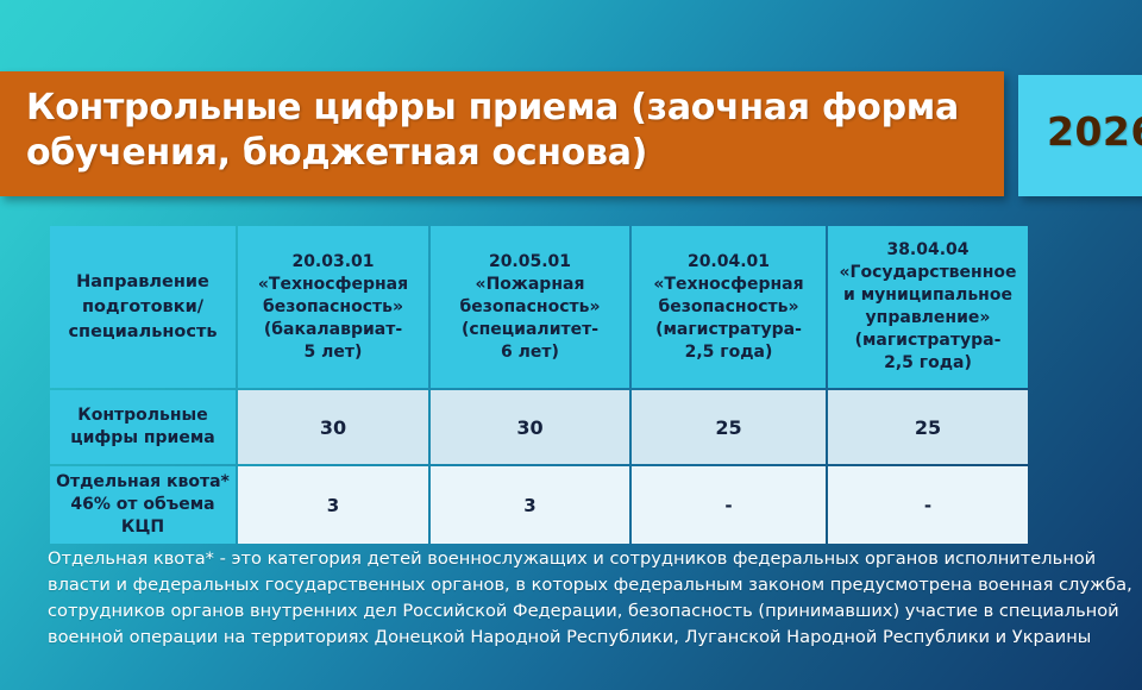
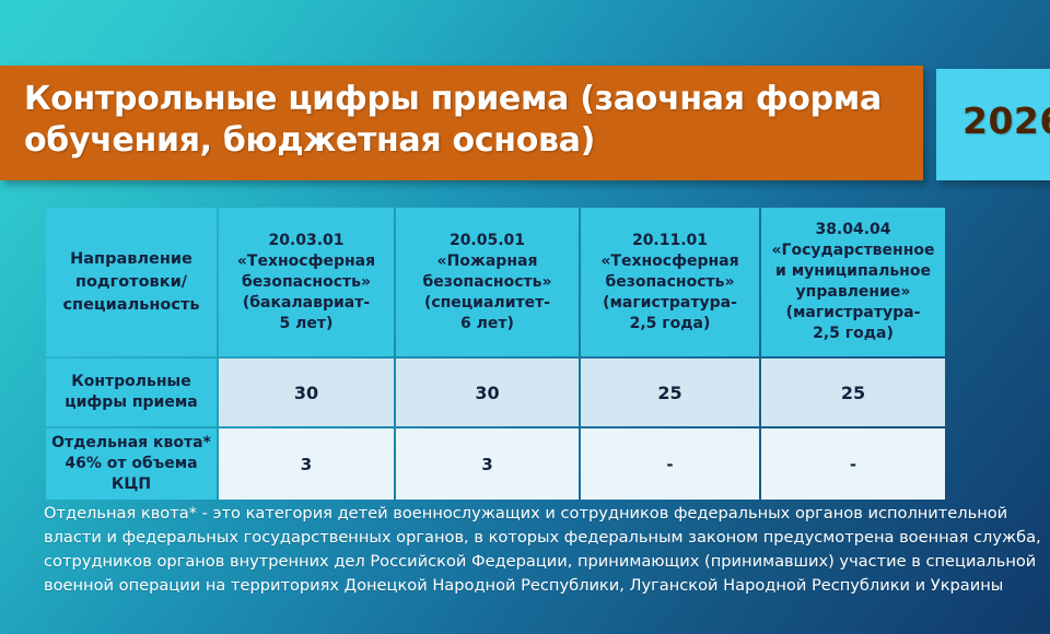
  Контрольные цифры приема (заочная форма
  обучения, бюджетная основа)
  202
- Направление подготовки/ специальность	20.03.01 «Техносферная безопасность» (бакалавриат- 5 лет)	20.05.01 «Пожарная безопасность» (специалитет- 6 лет)	20.04.01 «Техносферная безопасность» (магистратура- 2,5 года)	38.04.04 «Государственное и муниципальное управление» (магистратура- 2,5 года)
+ Направление подготовки/ специальность	20.03.01 «Техносферная безопасность» (бакалавриат- 5 лет)	20.05.01 «Пожарная безопасность» (специалитет- 6 лет)	20.11.01 «Техносферная безопасность» (магистратура- 2,5 года)	38.04.04 «Государственное и муниципальное управление» (магистратура- 2,5 года)
  Контрольные цифры приема	30	30	25	25
  Отдельная квота* 46% от объема КЦП	3	3	-	-
- Отдельная квота* - это категория детей военнослужащих и сотрудников федеральных органов исполнительной власти и федеральных государственных органов, в которых федеральным законом предусмотрена военная служба, сотрудников органов внутренних дел Российской Федерации, безопасность (принимавших) участие в специальной военной операции на территориях Донецкой Народной Республики, Луганской Народной Республики и Украины
+ Отдельная квота* - это категория детей военнослужащих и сотрудников федеральных органов исполнительной власти и федеральных государственных органов, в которых федеральным законом предусмотрена военная служба, сотрудников органов внутренних дел Российской Федерации, принимающих (принимавших) участие в специальной военной операции на территориях Донецкой Народной Республики, Луганской Народной Республики и Украины
